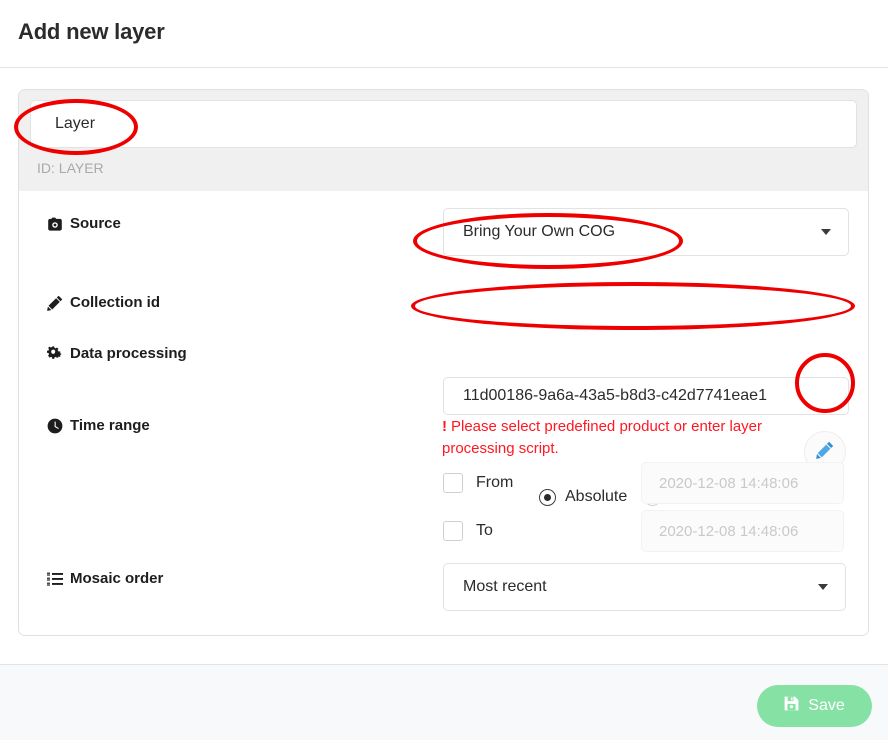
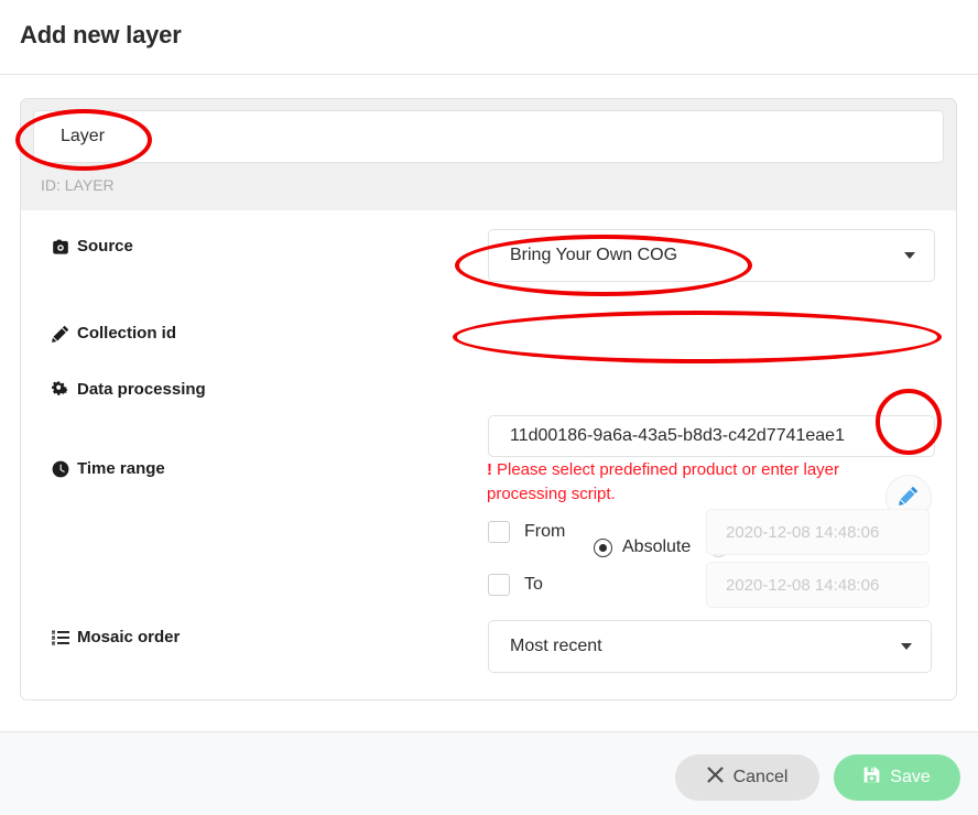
  Add new layer
  Layer
  ID: LAYER
  Source
  Bring Your Own COG
  Collection id
  11d00186-9a6a-43a5-b8d3-c42d7741eae1
  Data processing
  Time range
  Mosaic order
  Most recent
  ! Please select predefined product or enter layer processing script.
  Absolute
  From
  2020-12-08 14:48:06
  To
  2020-12-08 14:48:06
+ Cancel
  Save
